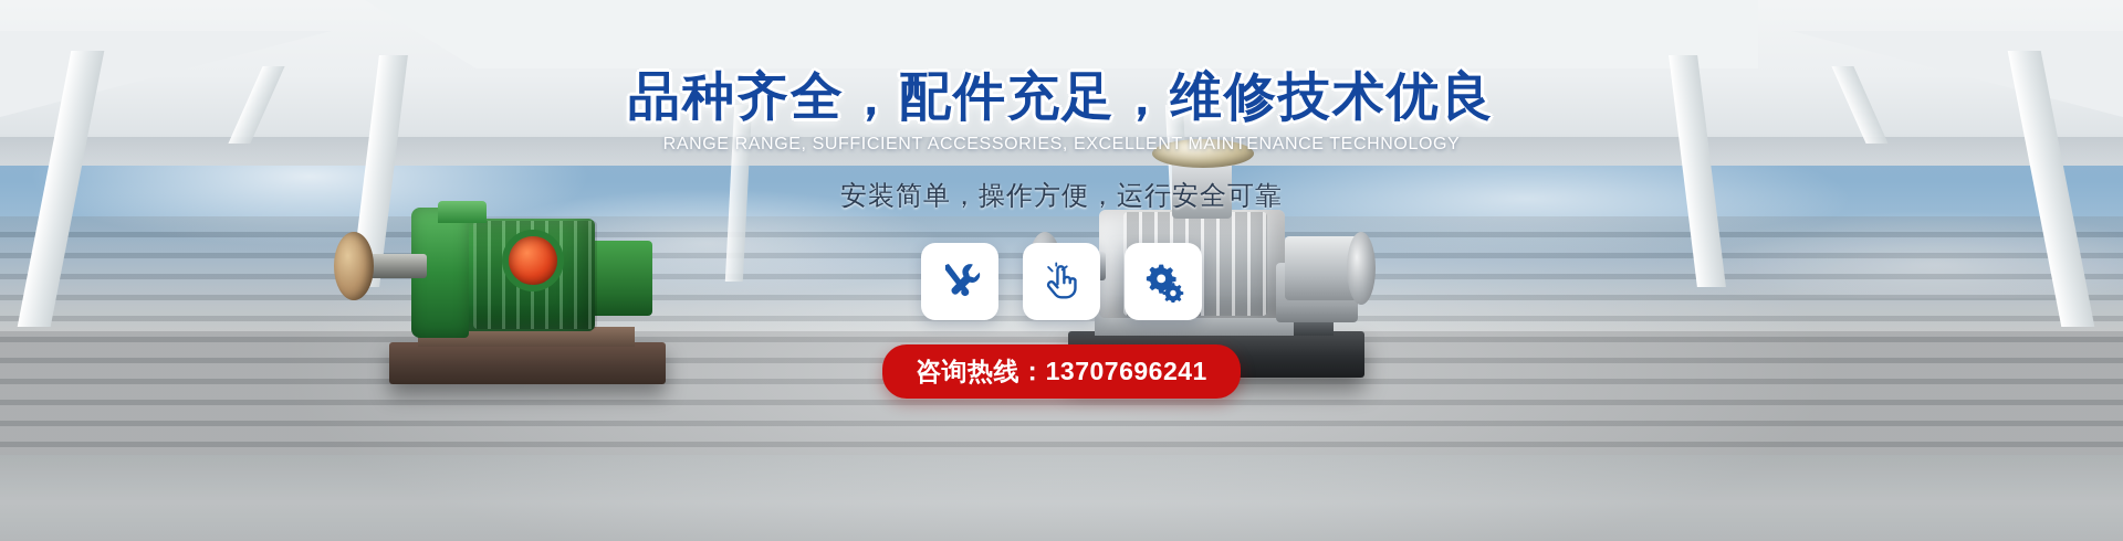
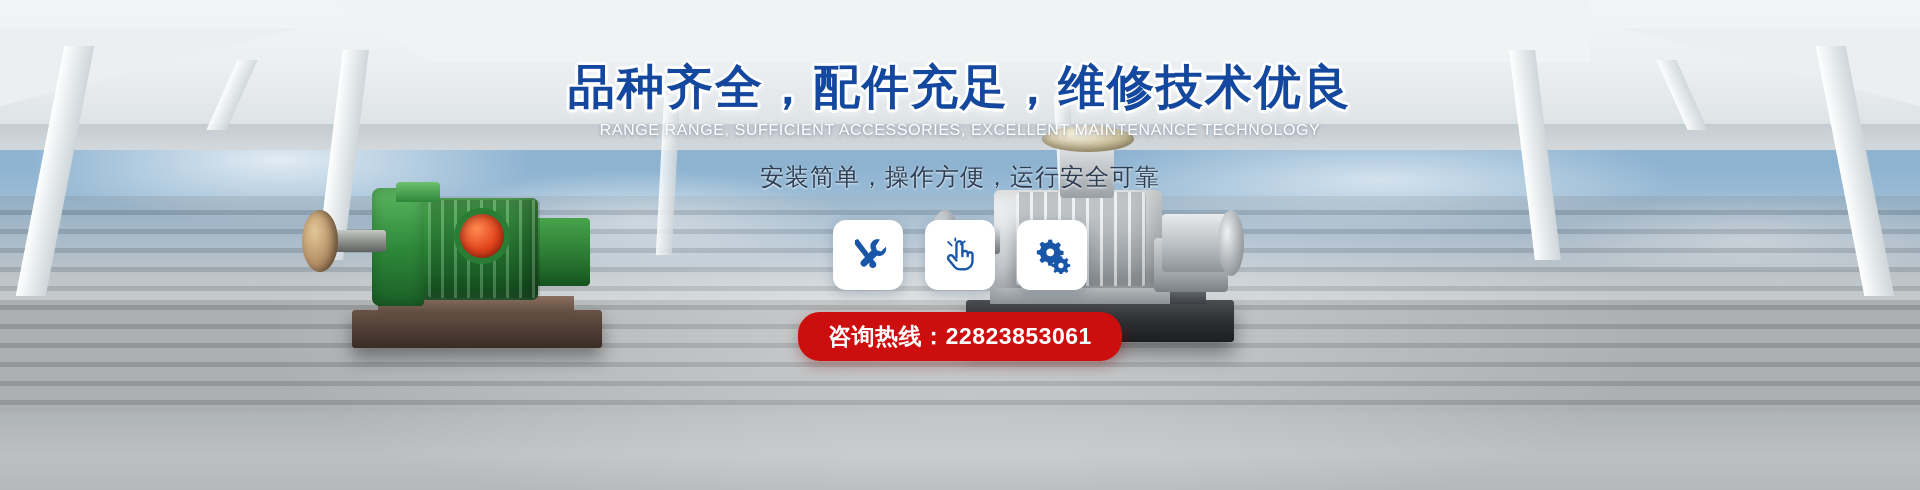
  品种齐全，配件充足，维修技术优良
  RANGE RANGE, SUFFICIENT ACCESSORIES, EXCELLENT MAINTENANCE TECHNOLOGY
  安装简单，操作方便，运行安全可靠
- 咨询热线：13707696241
+ 咨询热线：22823853061
